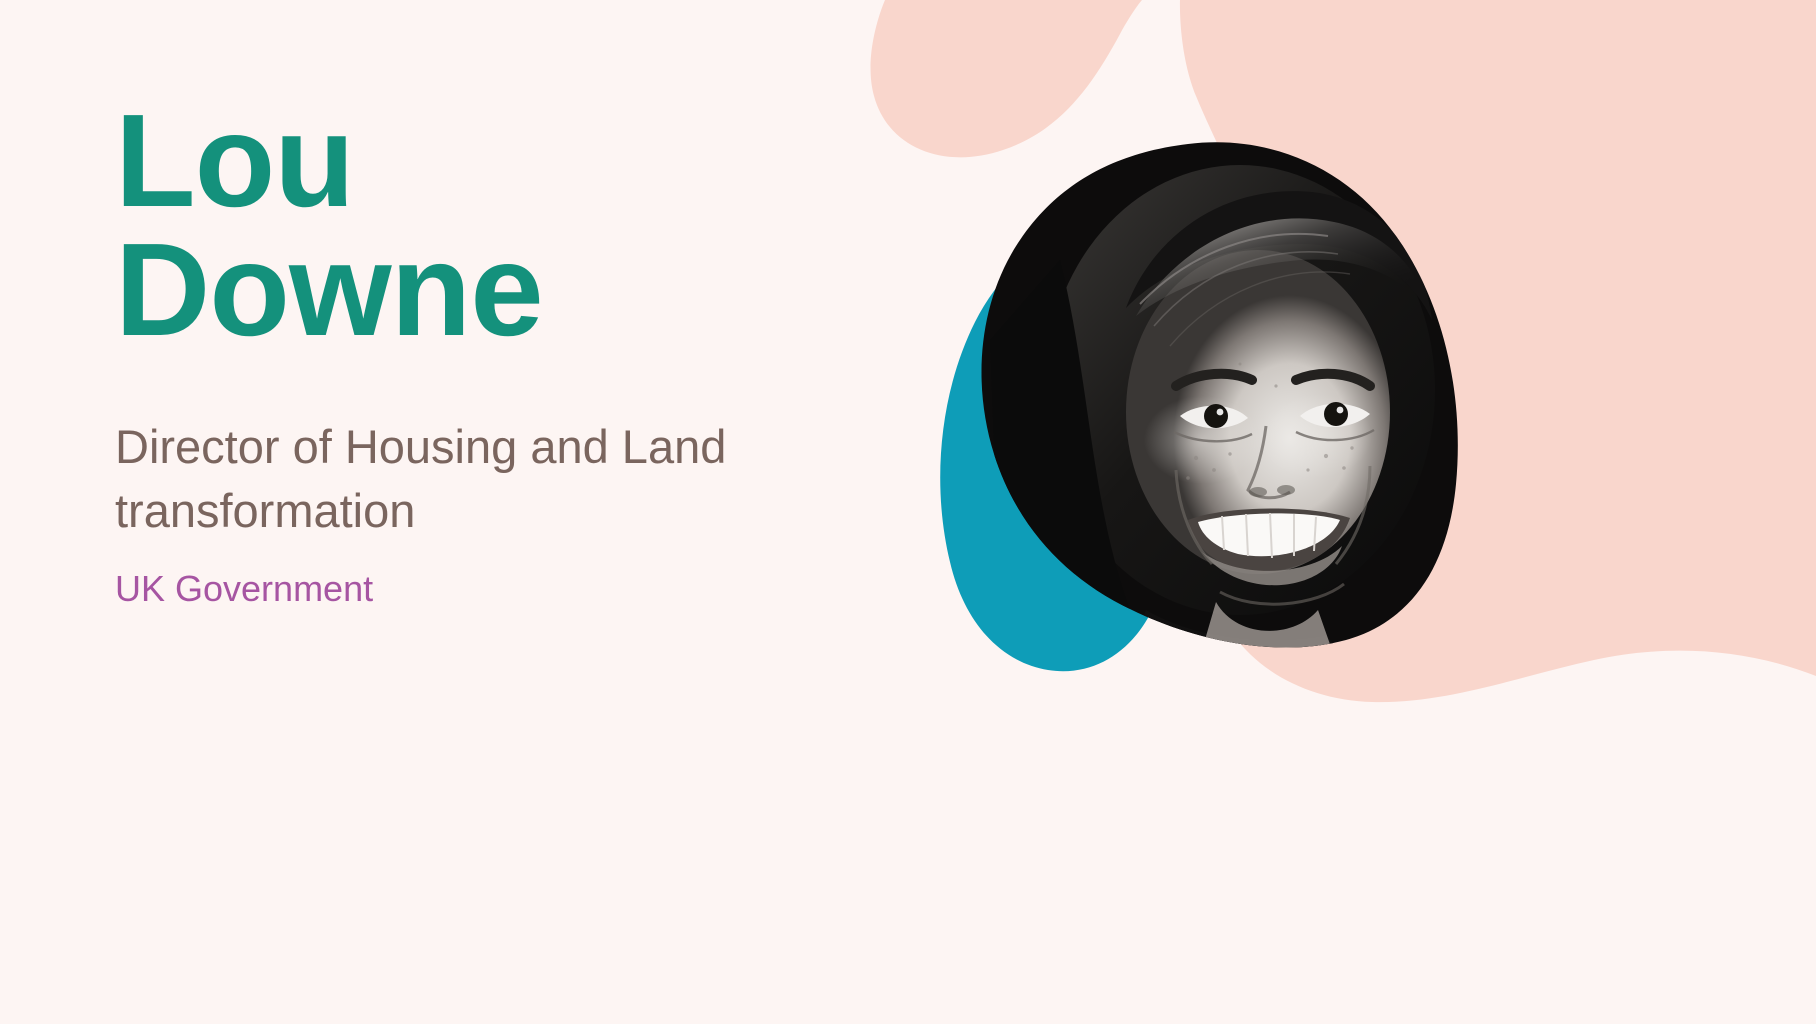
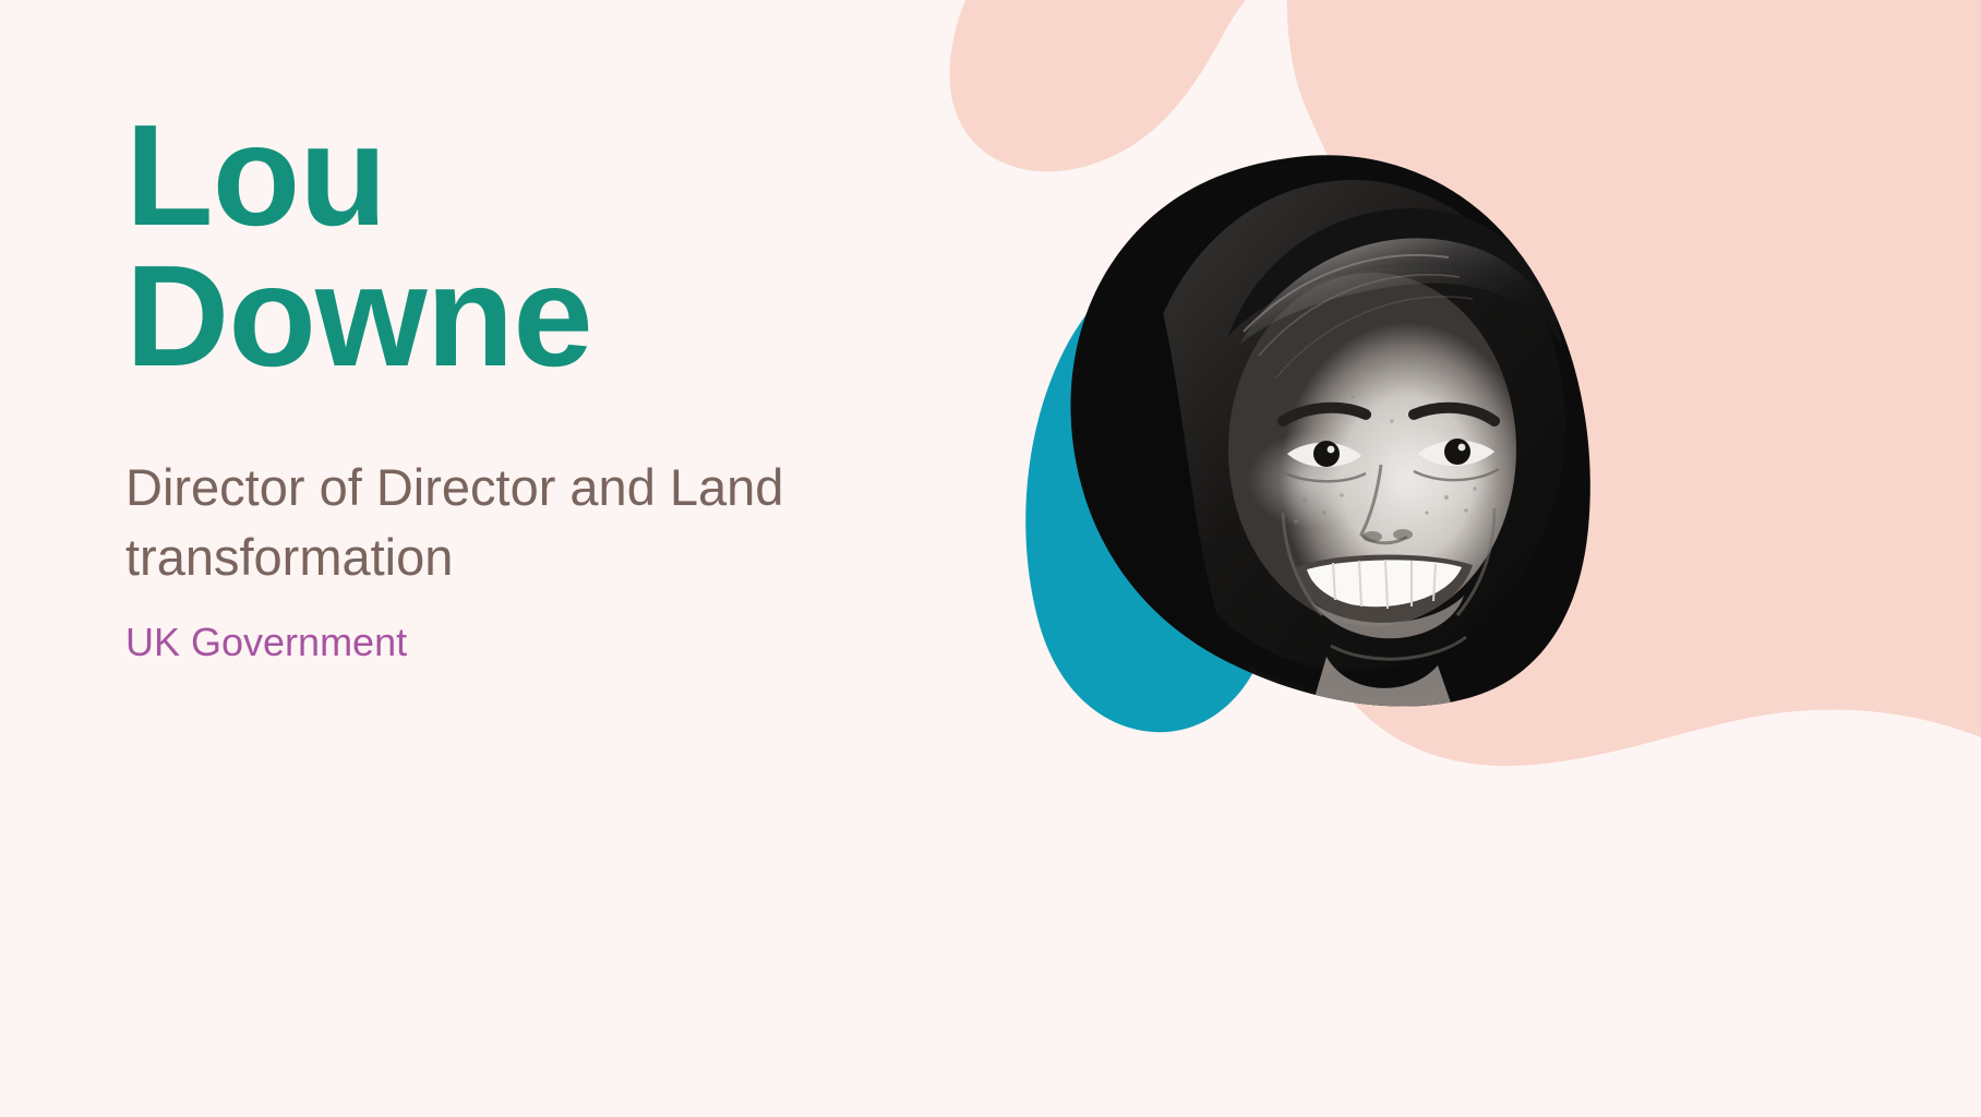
  Lou
  Downe
- Director of Housing and Land transformation
+ Director of Director and Land transformation
  UK Government
